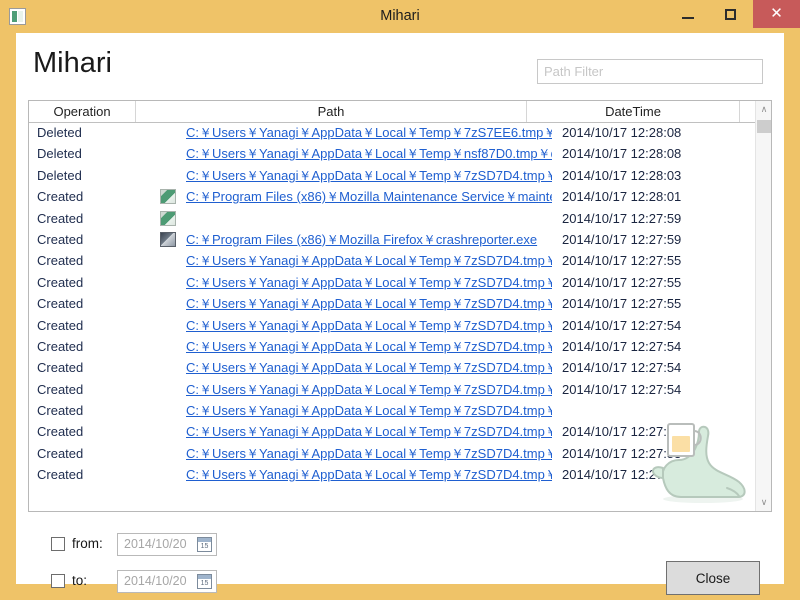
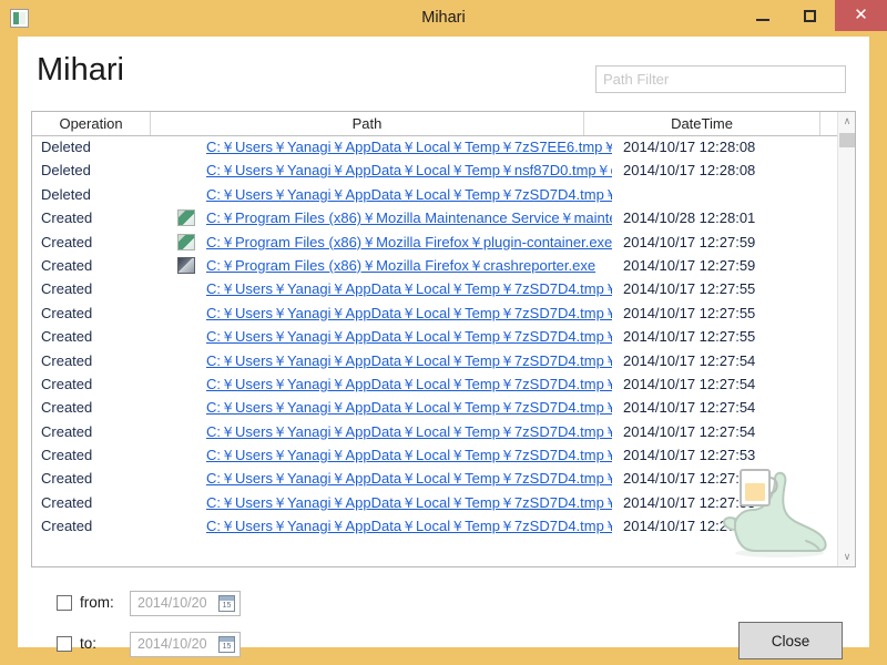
  Mihari
  ✕
  Mihari
  Path Filter
  Operation
  Path
  DateTime
  Deleted
  C:￥Users￥Yanagi￥AppData￥Local￥Temp￥7zS7EE6.tmp￥
  2014/10/17 12:28:08
  Deleted
  C:￥Users￥Yanagi￥AppData￥Local￥Temp￥nsf87D0.tmp￥
  2014/10/17 12:28:08
  Deleted
  C:￥Users￥Yanagi￥AppData￥Local￥Temp￥7zSD7D4.tmp￥
- 2014/10/17 12:28:03
  Created
  C:￥Program Files (x86)￥Mozilla Maintenance Service￥maint
- 2014/10/17 12:28:01
+ 2014/10/28 12:28:01
  Created
+ C:￥Program Files (x86)￥Mozilla Firefox￥plugin-container.exe
  2014/10/17 12:27:59
  Created
  C:￥Program Files (x86)￥Mozilla Firefox￥crashreporter.exe
  2014/10/17 12:27:59
  Created
  C:￥Users￥Yanagi￥AppData￥Local￥Temp￥7zSD7D4.tmp￥
  2014/10/17 12:27:55
  Created
  C:￥Users￥Yanagi￥AppData￥Local￥Temp￥7zSD7D4.tmp￥
  2014/10/17 12:27:55
  Created
  C:￥Users￥Yanagi￥AppData￥Local￥Temp￥7zSD7D4.tmp￥
  2014/10/17 12:27:55
  Created
  C:￥Users￥Yanagi￥AppData￥Local￥Temp￥7zSD7D4.tmp￥
  2014/10/17 12:27:54
  Created
  C:￥Users￥Yanagi￥AppData￥Local￥Temp￥7zSD7D4.tmp￥
  2014/10/17 12:27:54
  Created
  C:￥Users￥Yanagi￥AppData￥Local￥Temp￥7zSD7D4.tmp￥
  2014/10/17 12:27:54
  Created
  C:￥Users￥Yanagi￥AppData￥Local￥Temp￥7zSD7D4.tmp￥
  2014/10/17 12:27:54
  Created
  C:￥Users￥Yanagi￥AppData￥Local￥Temp￥7zSD7D4.tmp￥
+ 2014/10/17 12:27:53
  Created
  C:￥Users￥Yanagi￥AppData￥Local￥Temp￥7zSD7D4.tmp￥
  2014/10/17 12:27:
  Created
  C:￥Users￥Yanagi￥AppData￥Local￥Temp￥7zSD7D4.tmp￥
  2014/10/17 12:27:
  Created
  C:￥Users￥Yanagi￥AppData￥Local￥Temp￥7zSD7D4.tmp￥
  2014/10/17 12:2
  ∧
  ∨
  from:
  2014/10/20
  to:
  2014/10/20
  Close
